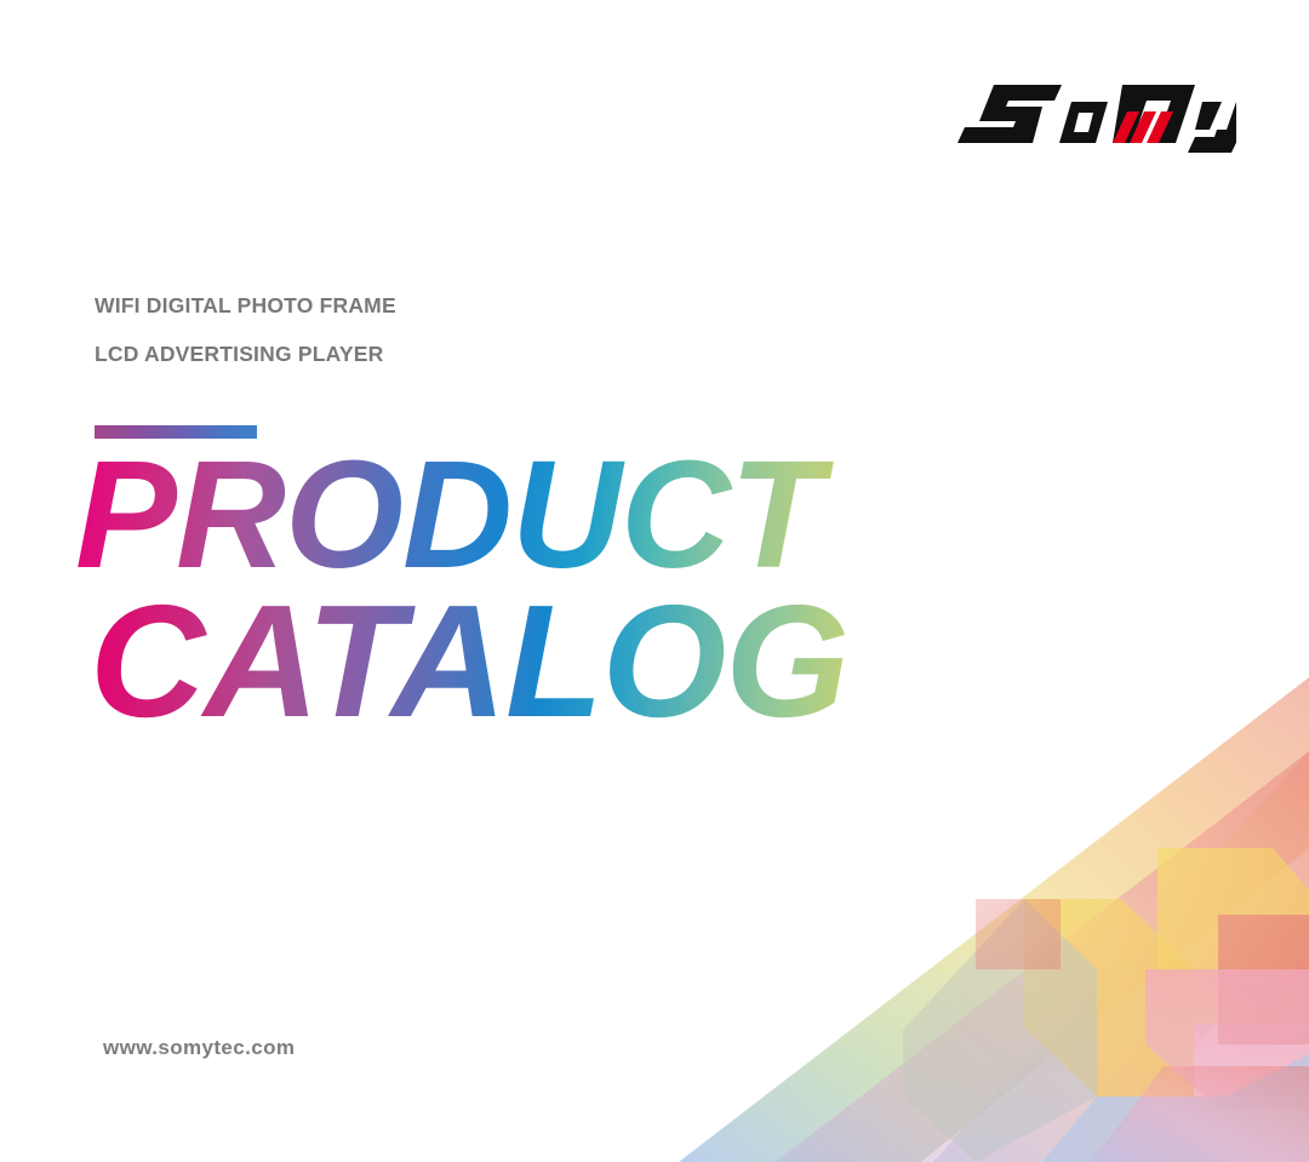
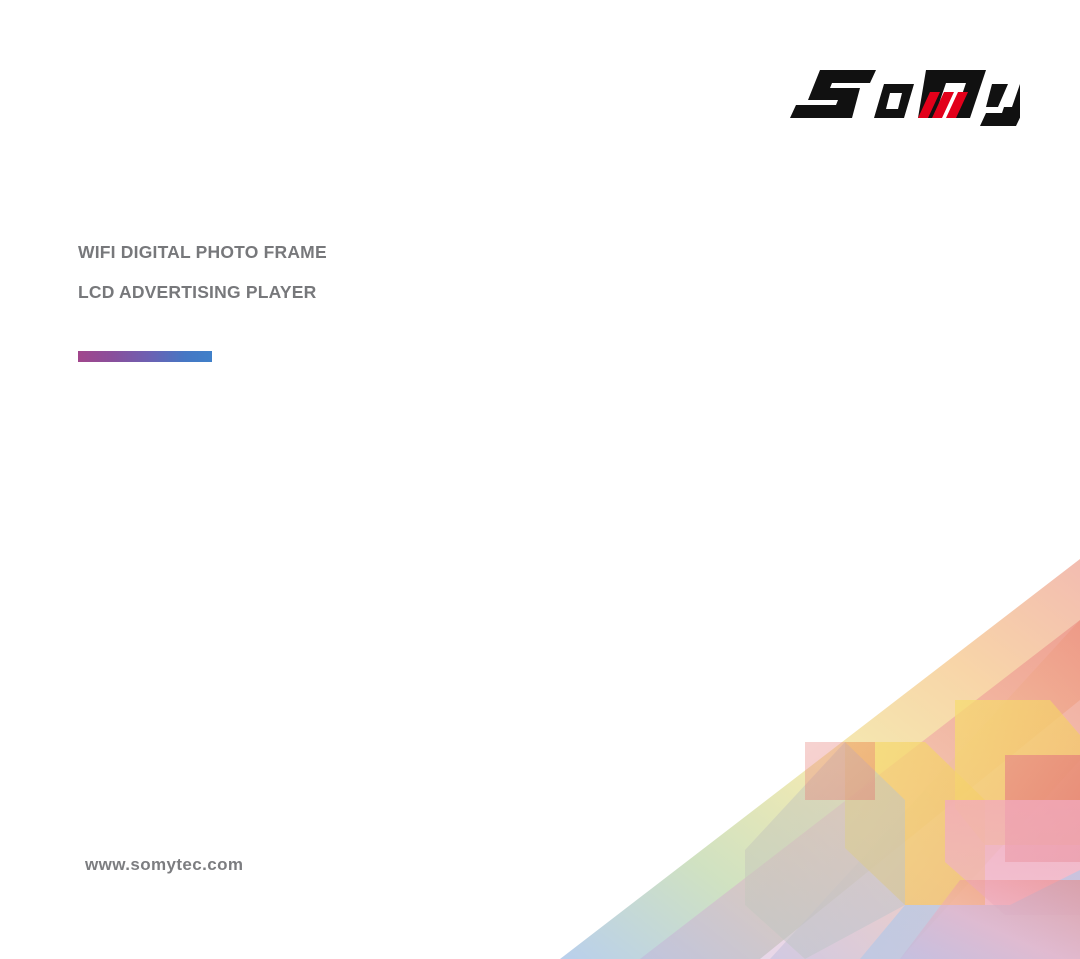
  WIFI DIGITAL PHOTO FRAME
  LCD ADVERTISING PLAYER
- PRODUCT
- CATALOG
  www.somytec.com
